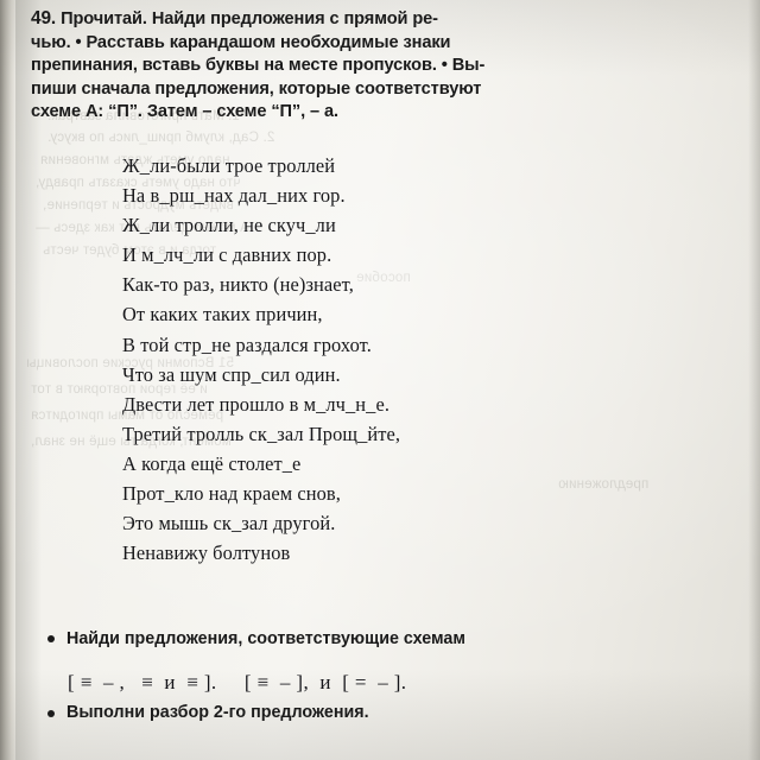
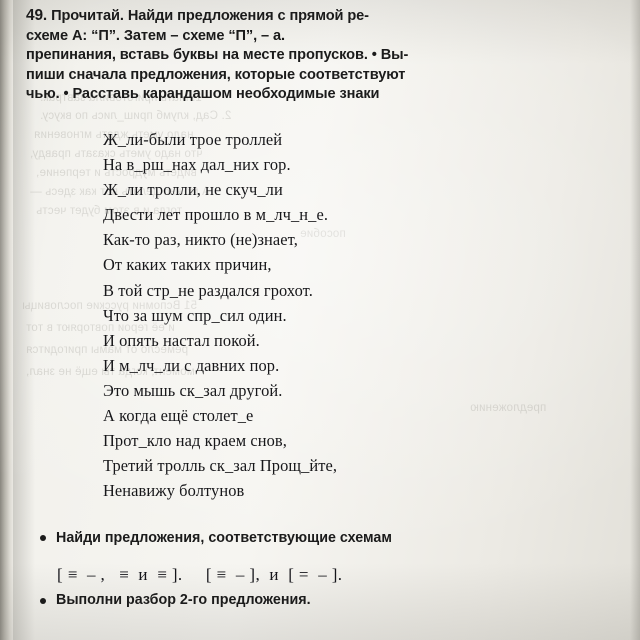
  49. Прочитай. Найди предложения с прямой ре-
- чью. • Расставь карандашом необходимые знаки
+ схеме А: “П”. Затем – схеме “П”, – а.
  препинания, вставь буквы на месте пропусков. • Вы-
  пиши сначала предложения, которые соответствуют
- схеме А: “П”. Затем – схеме “П”, – а.
+ чью. • Расставь карандашом необходимые знаки
  Ж_ли-были трое троллей
  На в_рш_нах дал_них гор.
  Ж_ли тролли, не скуч_ли
- И м_лч_ли с давних пор.
+ Двести лет прошло в м_лч_н_е.
  Как-то раз, никто (не)знает,
  От каких таких причин,
  В той стр_не раздался грохот.
  Что за шум спр_сил один.
+ И опять настал покой.
- Двести лет прошло в м_лч_н_е.
+ И м_лч_ли с давних пор.
- Третий тролль ск_зал Прощ_йте,
+ Это мышь ск_зал другой.
  А когда ещё столет_е
  Прот_кло над краем снов,
- Это мышь ск_зал другой.
+ Третий тролль ск_зал Прощ_йте,
  Ненавижу болтунов
  Найди предложения, соответствующие схемам
  [ ≡ – , ≡ и ≡ ]. [ ≡ – ], и [ = – ].
  Выполни разбор 2-го предложения.
